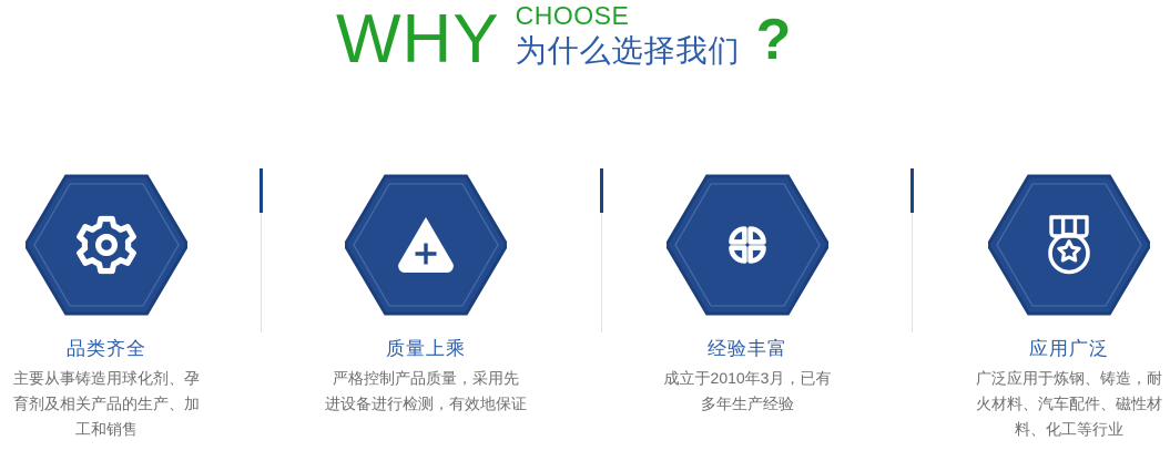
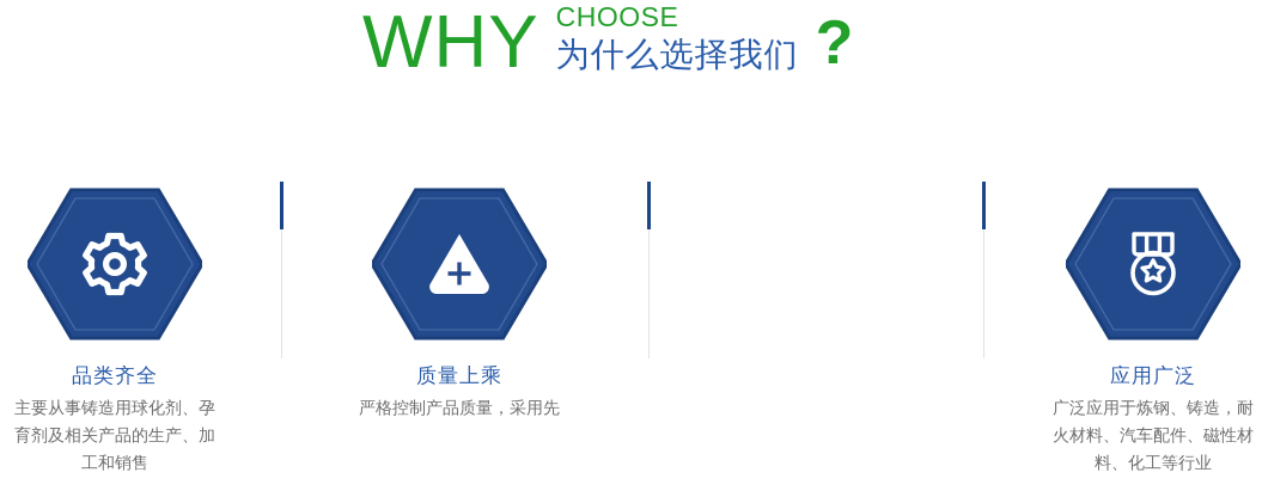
  WHY
  CHOOSE
  为什么选择我们
  ?
  品类齐全
  主要从事铸造用球化剂、孕
  育剂及相关产品的生产、加
  工和销售
  质量上乘
  严格控制产品质量，采用先
- 进设备进行检测，有效地保证
- 经验丰富
- 成立于2010年3月，已有
- 多年生产经验
  应用广泛
  广泛应用于炼钢、铸造，耐
  火材料、汽车配件、磁性材
  料、化工等行业
